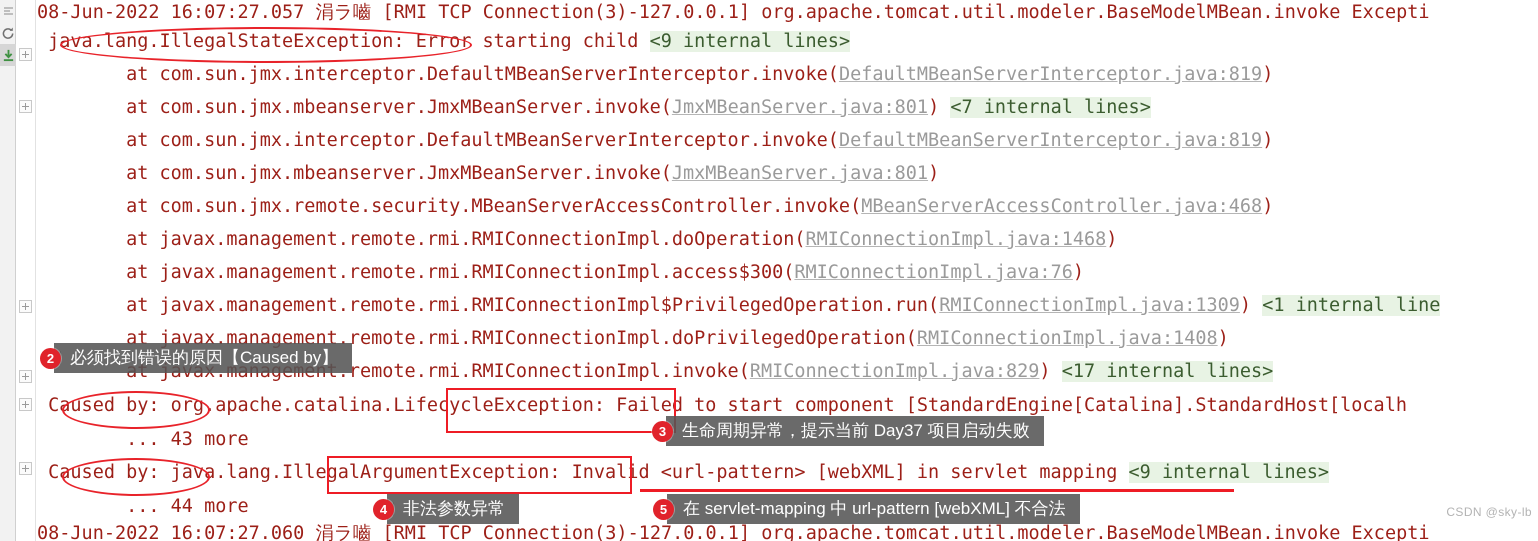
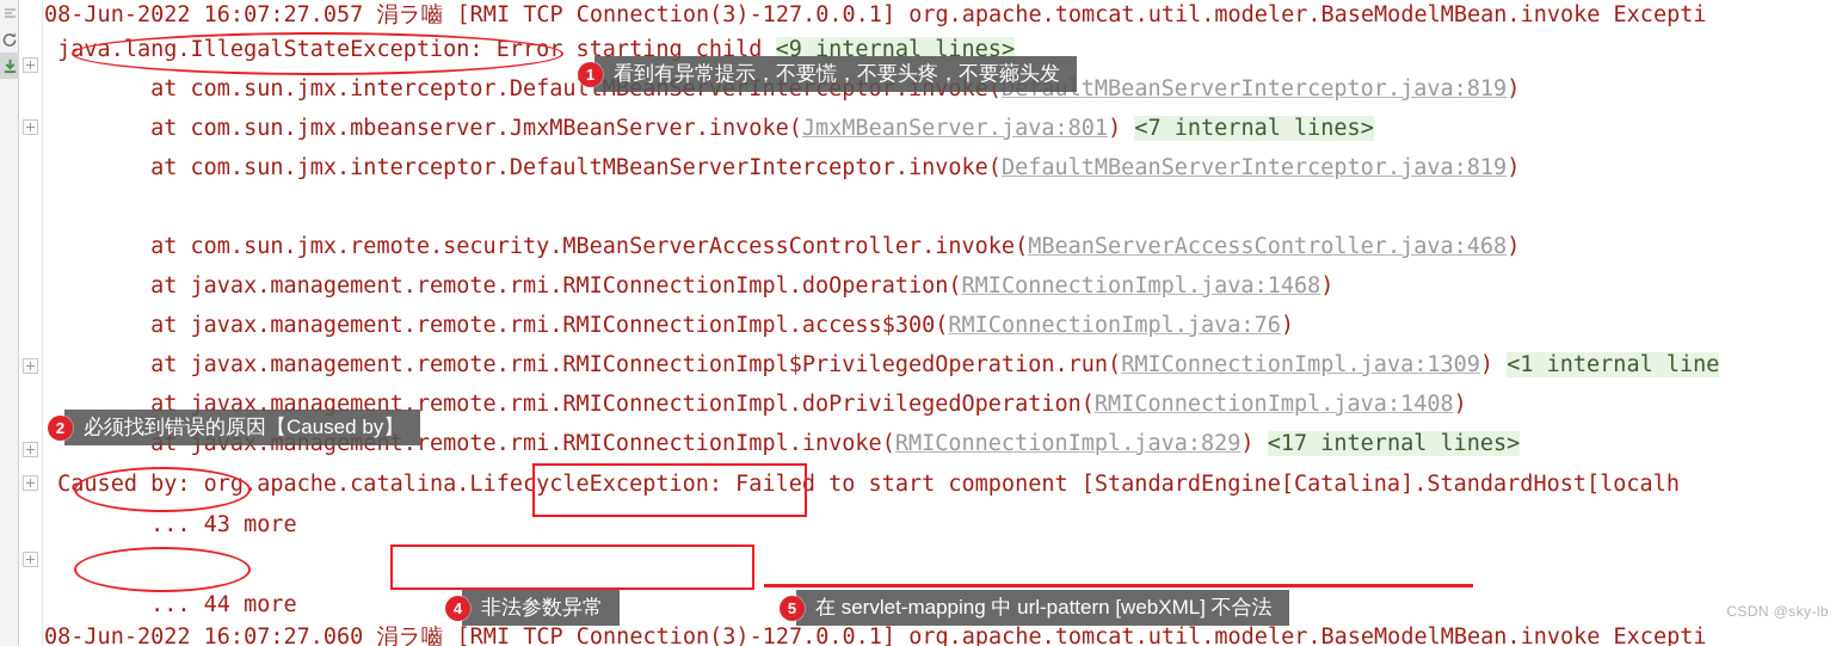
  08-Jun-2022 16:07:27.057 涓ラ嚙 [RMI TCP Connection(3)-127.0.0.1] org.apache.tomcat.util.modeler.BaseModelMBean.invoke Excepti
  java.lang.IllegalStateException: Error starting child <9 internal lines>
  at com.sun.jmx.interceptor.DefaultMBeanServerInterceptor.invoke(DefaultMBeanServerInterceptor.java:819)
  at com.sun.jmx.mbeanserver.JmxMBeanServer.invoke(JmxMBeanServer.java:801) <7 internal lines>
  at com.sun.jmx.interceptor.DefaultMBeanServerInterceptor.invoke(DefaultMBeanServerInterceptor.java:819)
- at com.sun.jmx.mbeanserver.JmxMBeanServer.invoke(JmxMBeanServer.java:801)
  at com.sun.jmx.remote.security.MBeanServerAccessController.invoke(MBeanServerAccessController.java:468)
  at javax.management.remote.rmi.RMIConnectionImpl.doOperation(RMIConnectionImpl.java:1468)
  at javax.management.remote.rmi.RMIConnectionImpl.access$300(RMIConnectionImpl.java:76)
  at javax.management.remote.rmi.RMIConnectionImpl$PrivilegedOperation.run(RMIConnectionImpl.java:1309) <1 internal line
  at javax.management.remote.rmi.RMIConnectionImpl.doPrivilegedOperation(RMIConnectionImpl.java:1408)
  at javax.management.remote.rmi.RMIConnectionImpl.invoke(RMIConnectionImpl.java:829) <17 internal lines>
  Caused by: org.apache.catalina.LifecycleException: Failed to start component [StandardEngine[Catalina].StandardHost[localh
  ... 43 more
- Caused by: java.lang.IllegalArgumentException: Invalid <url-pattern> [webXML] in servlet mapping <9 internal lines>
  ... 44 more
  08-Jun-2022 16:07:27.060 涓ラ嚙 [RMI TCP Connection(3)-127.0.0.1] org.apache.tomcat.util.modeler.BaseModelMBean.invoke Excepti
+ 1
+ 看到有异常提示，不要慌，不要头疼，不要薌头发
  2
  必须找到错误的原因【Caused by】
- 3
- 生命周期异常，提示当前 Day37 项目启动失败
  4
  非法参数异常
  5
  在 servlet-mapping 中 url-pattern [webXML] 不合法
  CSDN @sky-lb
